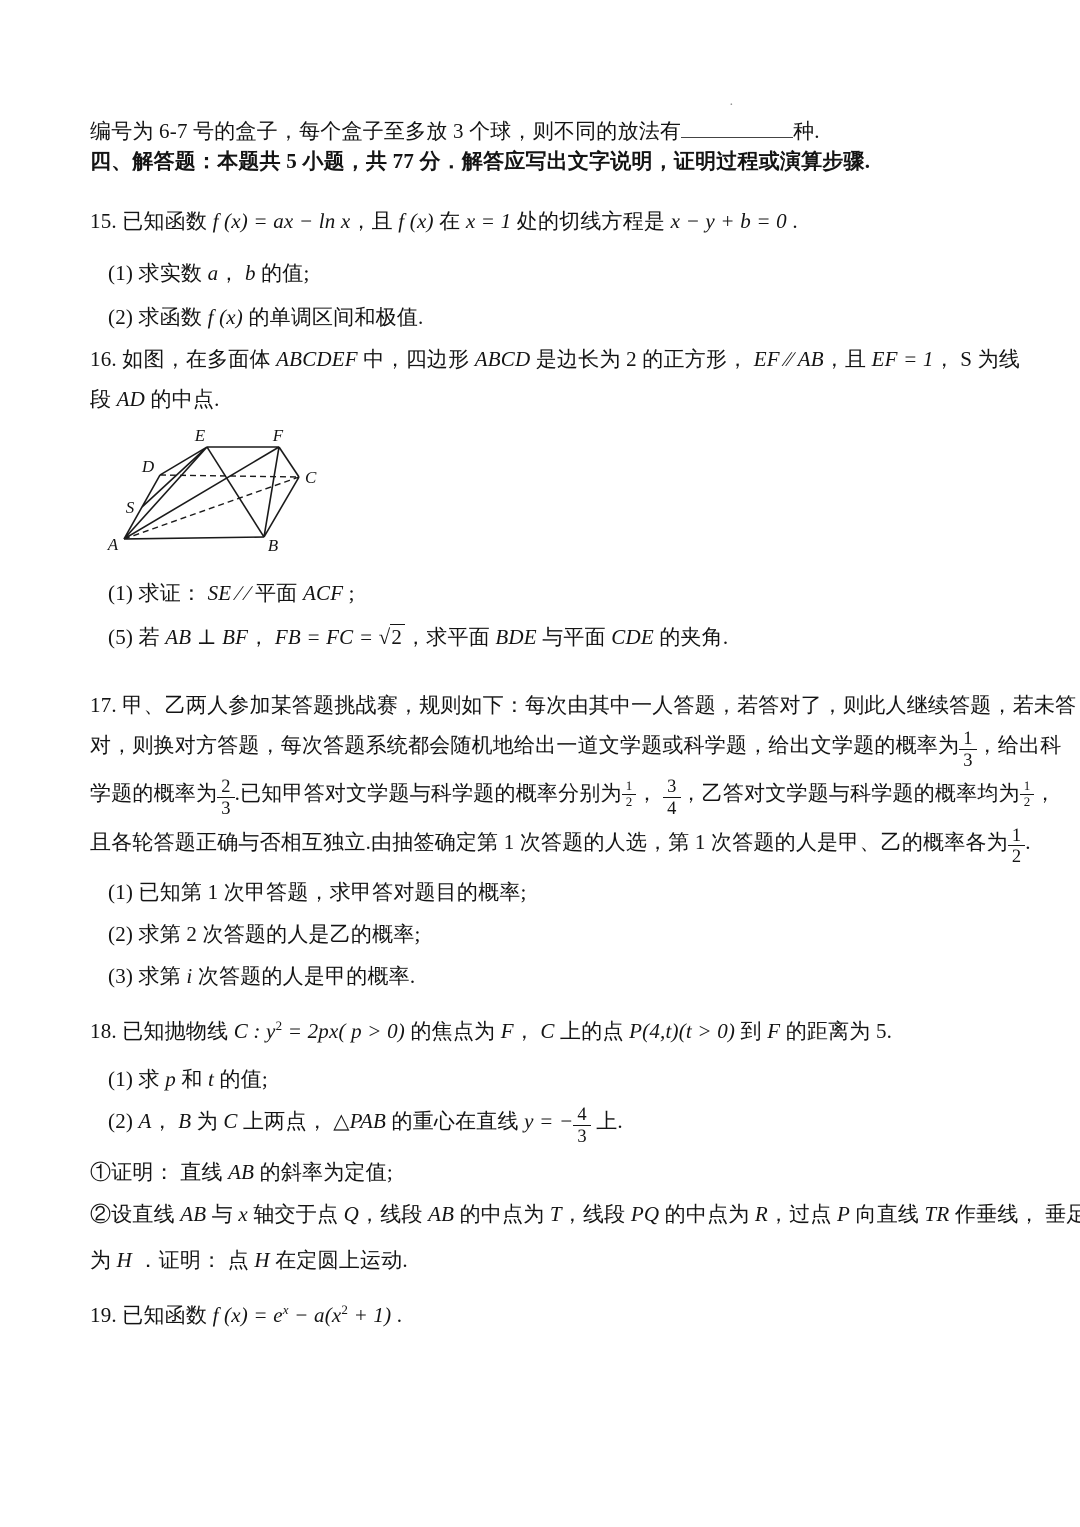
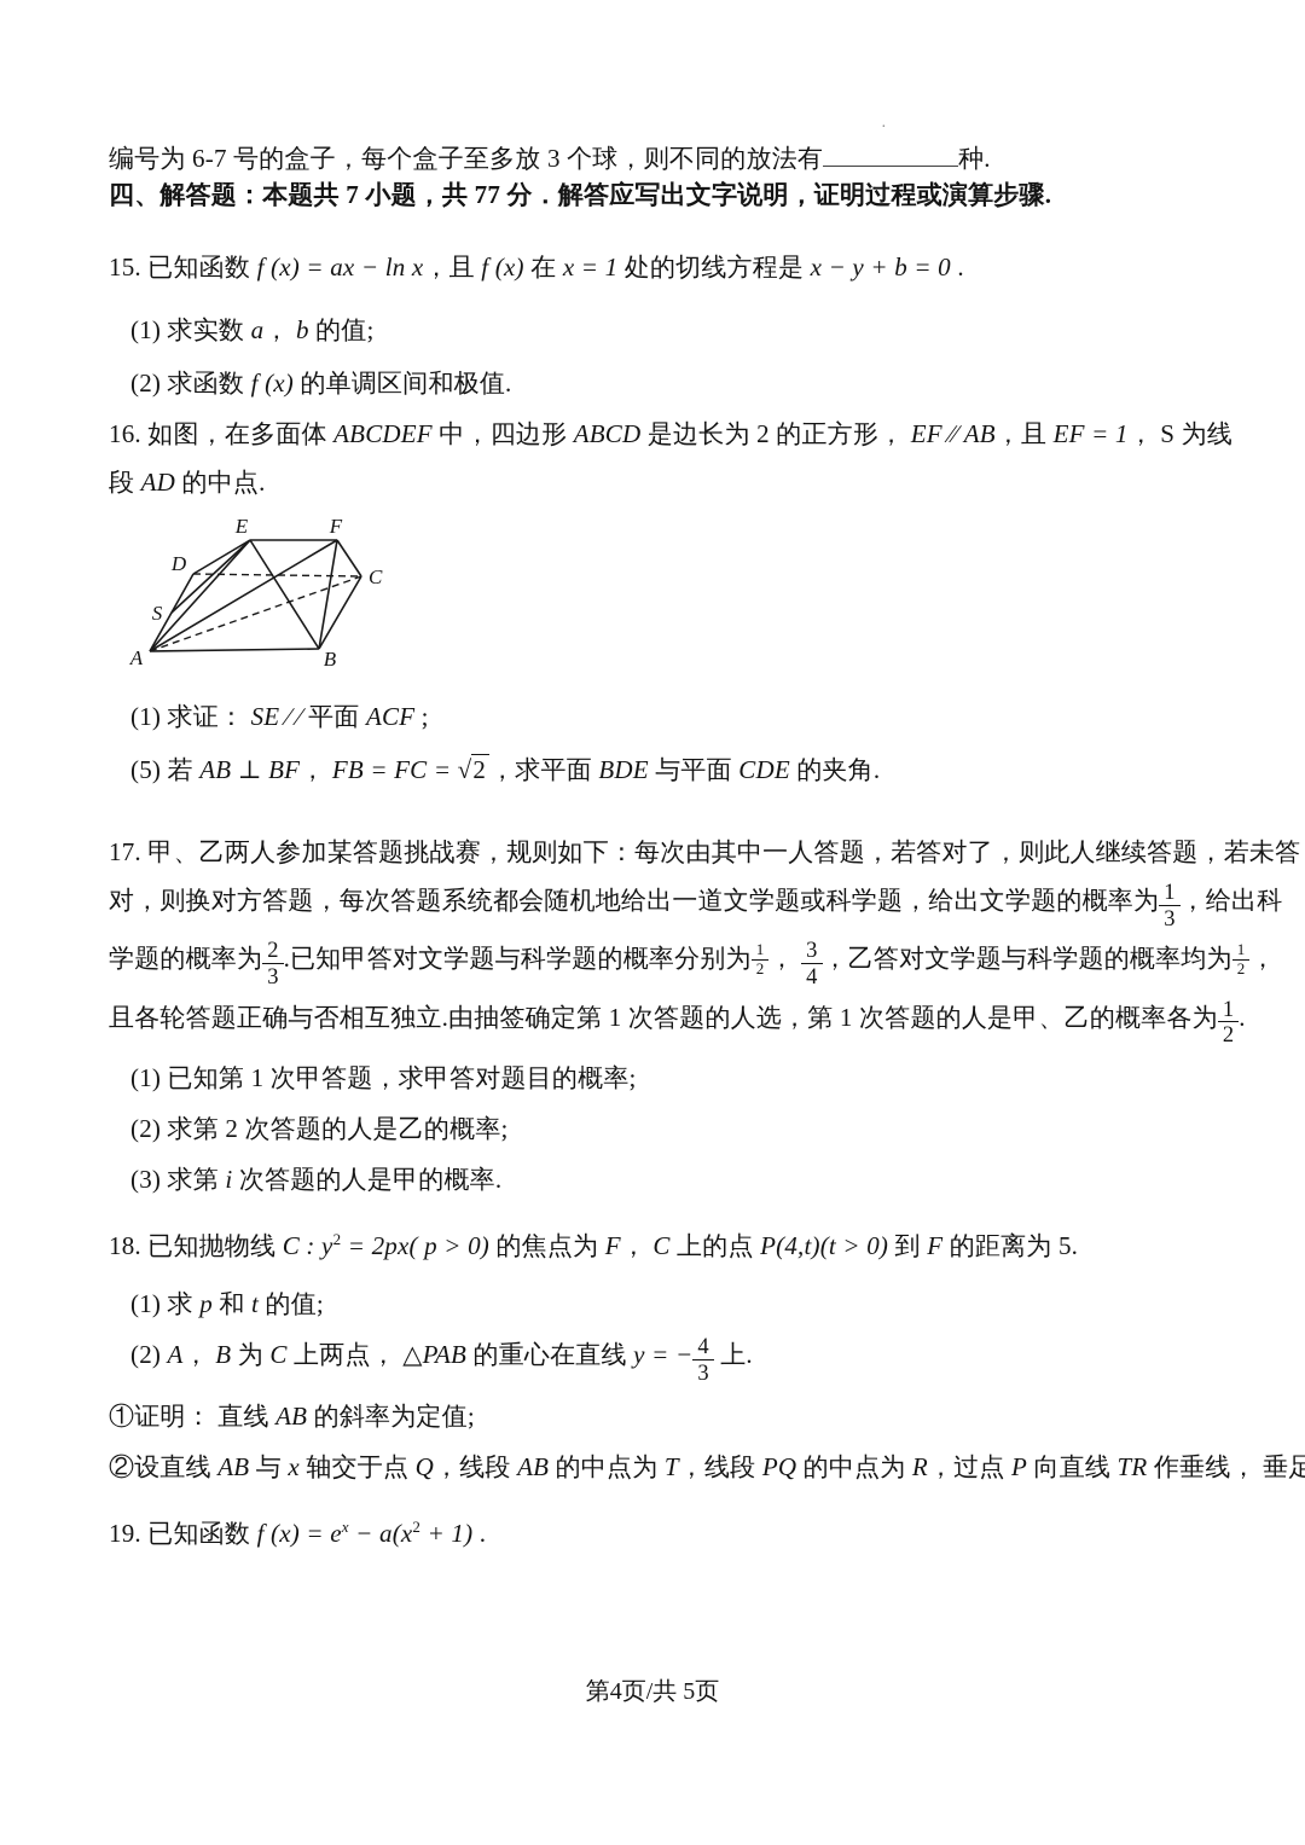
  ·
  编号为 6-7 号的盒子，每个盒子至多放 3 个球，则不同的放法有 种.
- 四、解答题：本题共 5 小题，共 77 分．解答应写出文字说明，证明过程或演算步骤.
+ 四、解答题：本题共 7 小题，共 77 分．解答应写出文字说明，证明过程或演算步骤.
  15. 已知函数 f (x) = ax − ln x，且 f (x) 在 x = 1 处的切线方程是 x − y + b = 0 .
  (1) 求实数 a， b 的值;
  (2) 求函数 f (x) 的单调区间和极值.
  16. 如图，在多面体 ABCDEF 中，四边形 ABCD 是边长为 2 的正方形， EF ∕∕ AB，且 EF = 1， S 为线
  段 AD 的中点.
  E
  F
  D
  C
  S
  A
  B
  (1) 求证： SE ∕ ∕ 平面 ACF ;
  (5) 若 AB ⊥ BF， FB = FC = √2 ，求平面 BDE 与平面 CDE 的夹角.
  17. 甲、乙两人参加某答题挑战赛，规则如下：每次由其中一人答题，若答对了，则此人继续答题，若未答
  对，则换对方答题，每次答题系统都会随机地给出一道文学题或科学题，给出文学题的概率为
  1
  3
  ，给出科
  学题的概率为
  2
  3
  .已知甲答对文学题与科学题的概率分别为
  1
  2
  ，
  3
  4
  ，乙答对文学题与科学题的概率均为
  1
  2
  ，
  且各轮答题正确与否相互独立.由抽签确定第 1 次答题的人选，第 1 次答题的人是甲、乙的概率各为
  1
  2
  .
  (1) 已知第 1 次甲答题，求甲答对题目的概率;
  (2) 求第 2 次答题的人是乙的概率;
  (3) 求第 i 次答题的人是甲的概率.
  18. 已知抛物线 C : y2 = 2px( p > 0) 的焦点为 F， C 上的点 P(4,t)(t > 0) 到 F 的距离为 5.
  (1) 求 p 和 t 的值;
  (2) A， B 为 C 上两点， △PAB 的重心在直线 y = −
  4
  3
  上.
  ①证明： 直线 AB 的斜率为定值;
  ②设直线 AB 与 x 轴交于点 Q，线段 AB 的中点为 T，线段 PQ 的中点为 R，过点 P 向直线 TR 作垂线， 垂足
- 为 H ．证明： 点 H 在定圆上运动.
  19. 已知函数 f (x) = ex − a(x2 + 1) .
+ 第4页/共 5页
